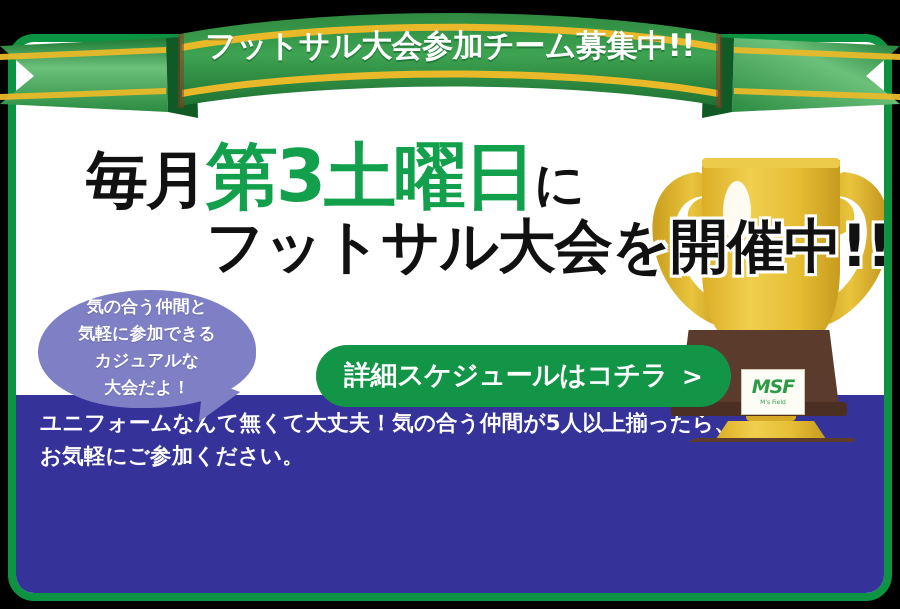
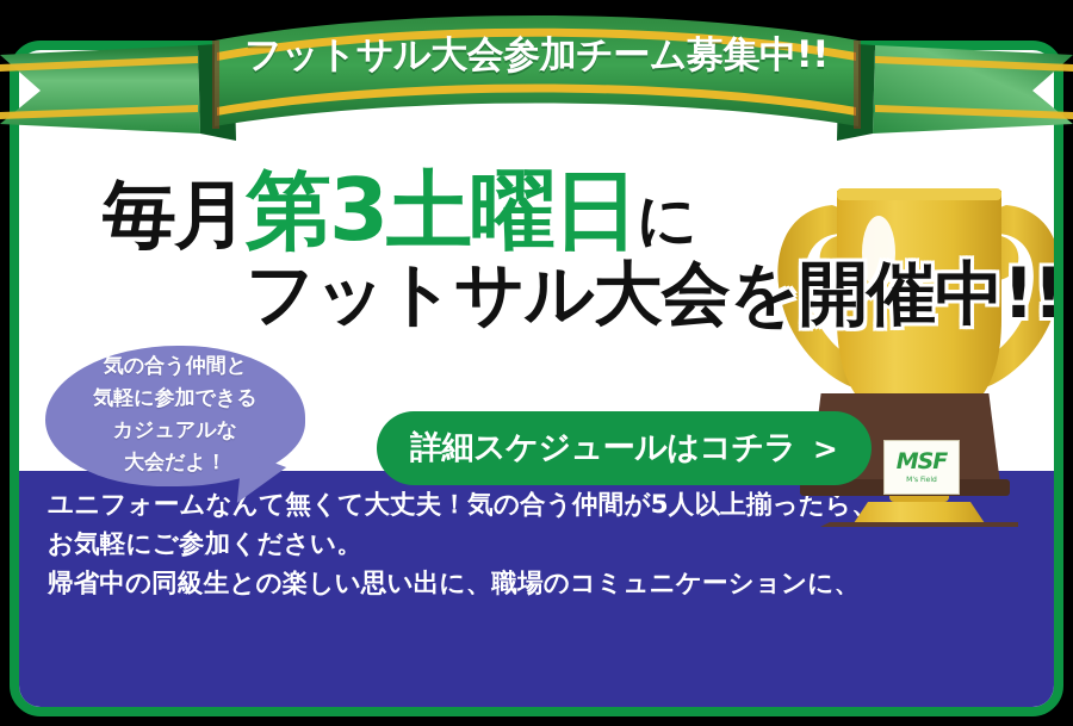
  毎月第3土曜日に
  フットサル大会を開催中!!
  MSF
  気の合う仲間と
  気軽に参加できる
  カジュアルな
  大会だよ！
  詳細スケジュールはコチラ
  >
  ユニフォームなんて無くて大丈夫！気の合う仲間が5人以上揃ったら、
  お気軽にご参加ください。
+ 帰省中の同級生との楽しい思い出に、職場のコミュニケーションに、
  フットサル大会参加チーム募集中!!
